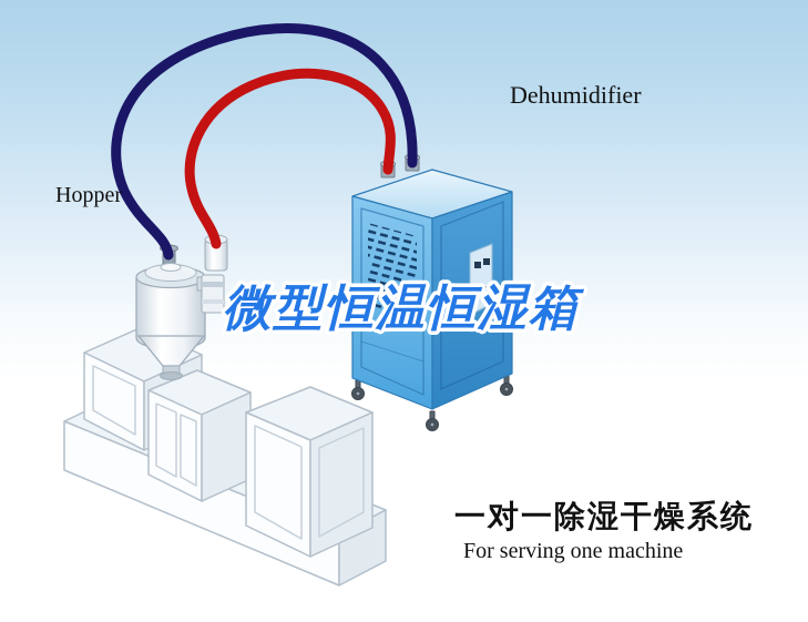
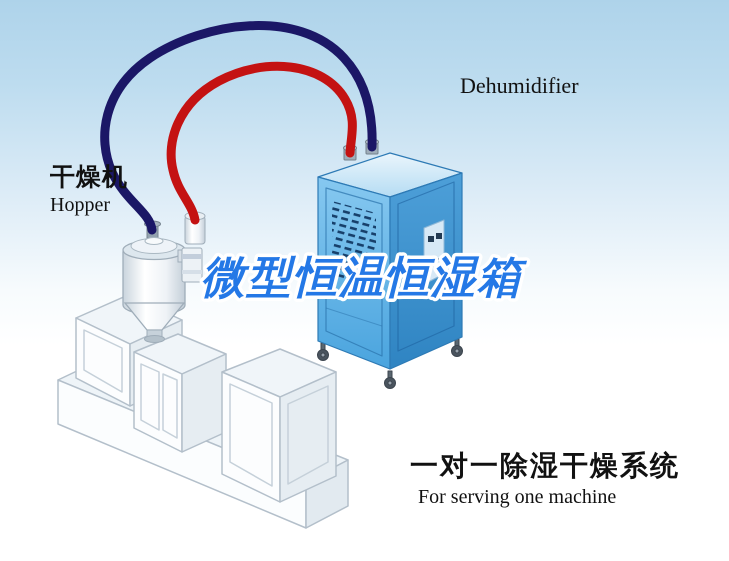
  微型恒温恒湿箱
+ 干燥机
  Hopper
  Dehumidifier
  一对一除湿干燥系统
  For serving one machine
